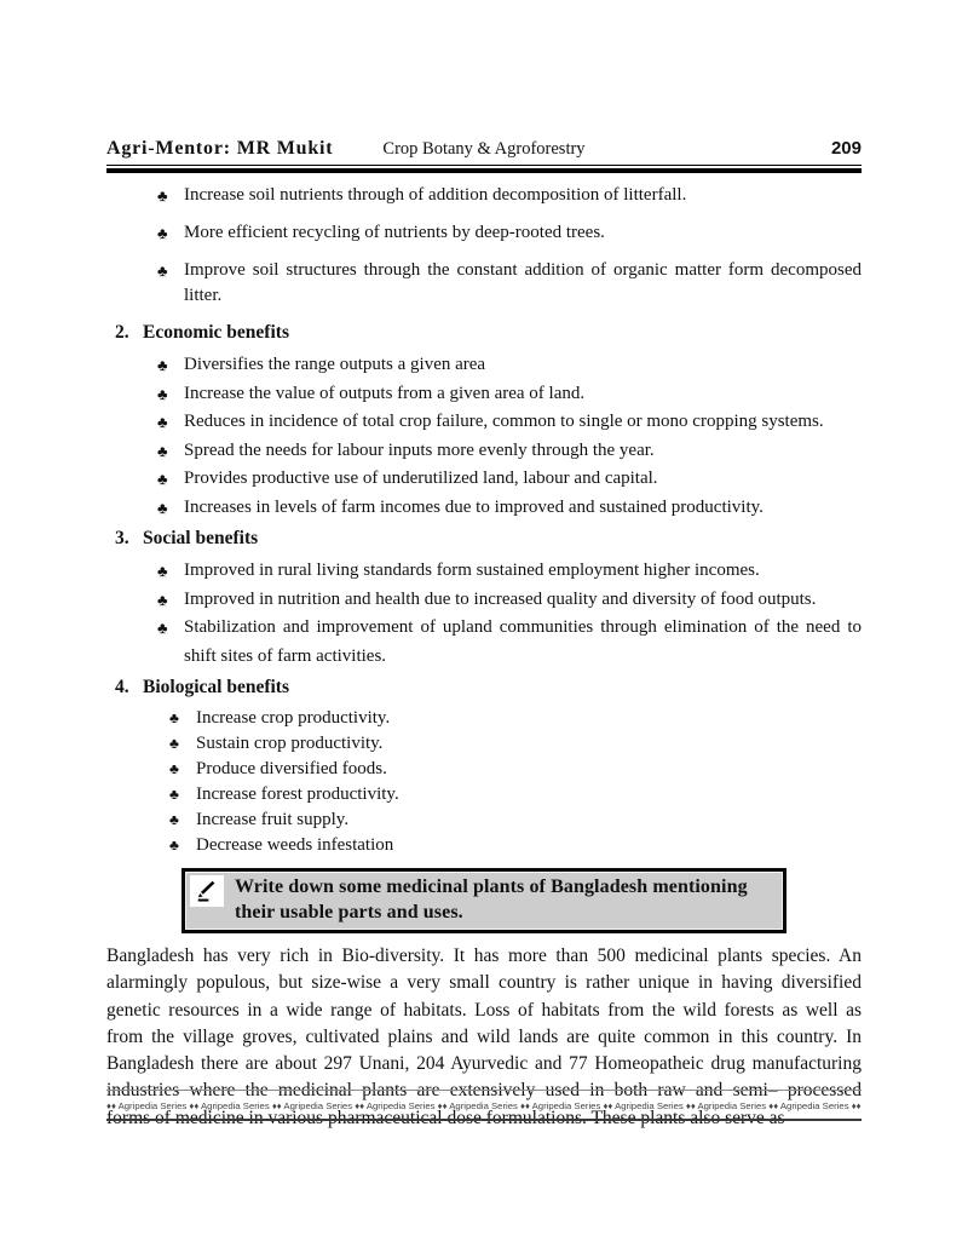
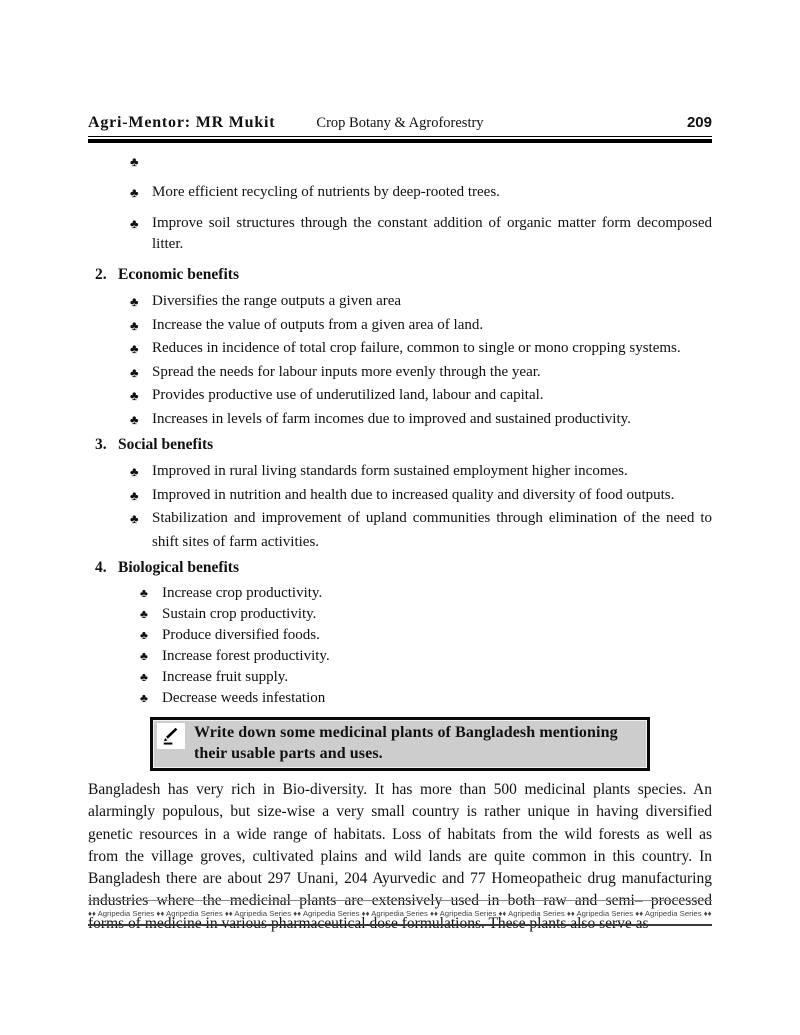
  Agri-Mentor: MR Mukit
  Crop Botany & Agroforestry
  209
  ♣
- Increase soil nutrients through of addition decomposition of litterfall.
  ♣
  More efficient recycling of nutrients by deep-rooted trees.
  ♣
  Improve soil structures through the constant addition of organic matter form decomposed litter.
  2.
  Economic benefits
  ♣
  Diversifies the range outputs a given area
  ♣
  Increase the value of outputs from a given area of land.
  ♣
  Reduces in incidence of total crop failure, common to single or mono cropping systems.
  ♣
  Spread the needs for labour inputs more evenly through the year.
  ♣
  Provides productive use of underutilized land, labour and capital.
  ♣
  Increases in levels of farm incomes due to improved and sustained productivity.
  3.
  Social benefits
  ♣
  Improved in rural living standards form sustained employment higher incomes.
  ♣
  Improved in nutrition and health due to increased quality and diversity of food outputs.
  ♣
  Stabilization and improvement of upland communities through elimination of the need to shift sites of farm activities.
  4.
  Biological benefits
  ♣
  Increase crop productivity.
  ♣
  Sustain crop productivity.
  ♣
  Produce diversified foods.
  ♣
  Increase forest productivity.
  ♣
  Increase fruit supply.
  ♣
  Decrease weeds infestation
  Write down some medicinal plants of Bangladesh mentioning their usable parts and uses.
  Bangladesh has very rich in Bio-diversity. It has more than 500 medicinal plants species. An
  alarmingly populous, but size-wise a very small country is rather unique in having diversified
  genetic resources in a wide range of habitats. Loss of habitats from the wild forests as well as
  from the village groves, cultivated plains and wild lands are quite common in this country. In
  Bangladesh there are about 297 Unani, 204 Ayurvedic and 77 Homeopatheic drug manufacturing
  industries where the medicinal plants are extensively used in both raw and semi– processed
  forms of medicine in various pharmaceutical dose formulations. These plants also serve as
  ♦♦ Agripedia Series ♦♦ Agripedia Series ♦♦ Agripedia Series ♦♦ Agripedia Series ♦♦ Agripedia Series ♦♦ Agripedia Series ♦♦ Agripedia Series ♦♦ Agripedia Series ♦♦ Agripedia Series ♦♦
